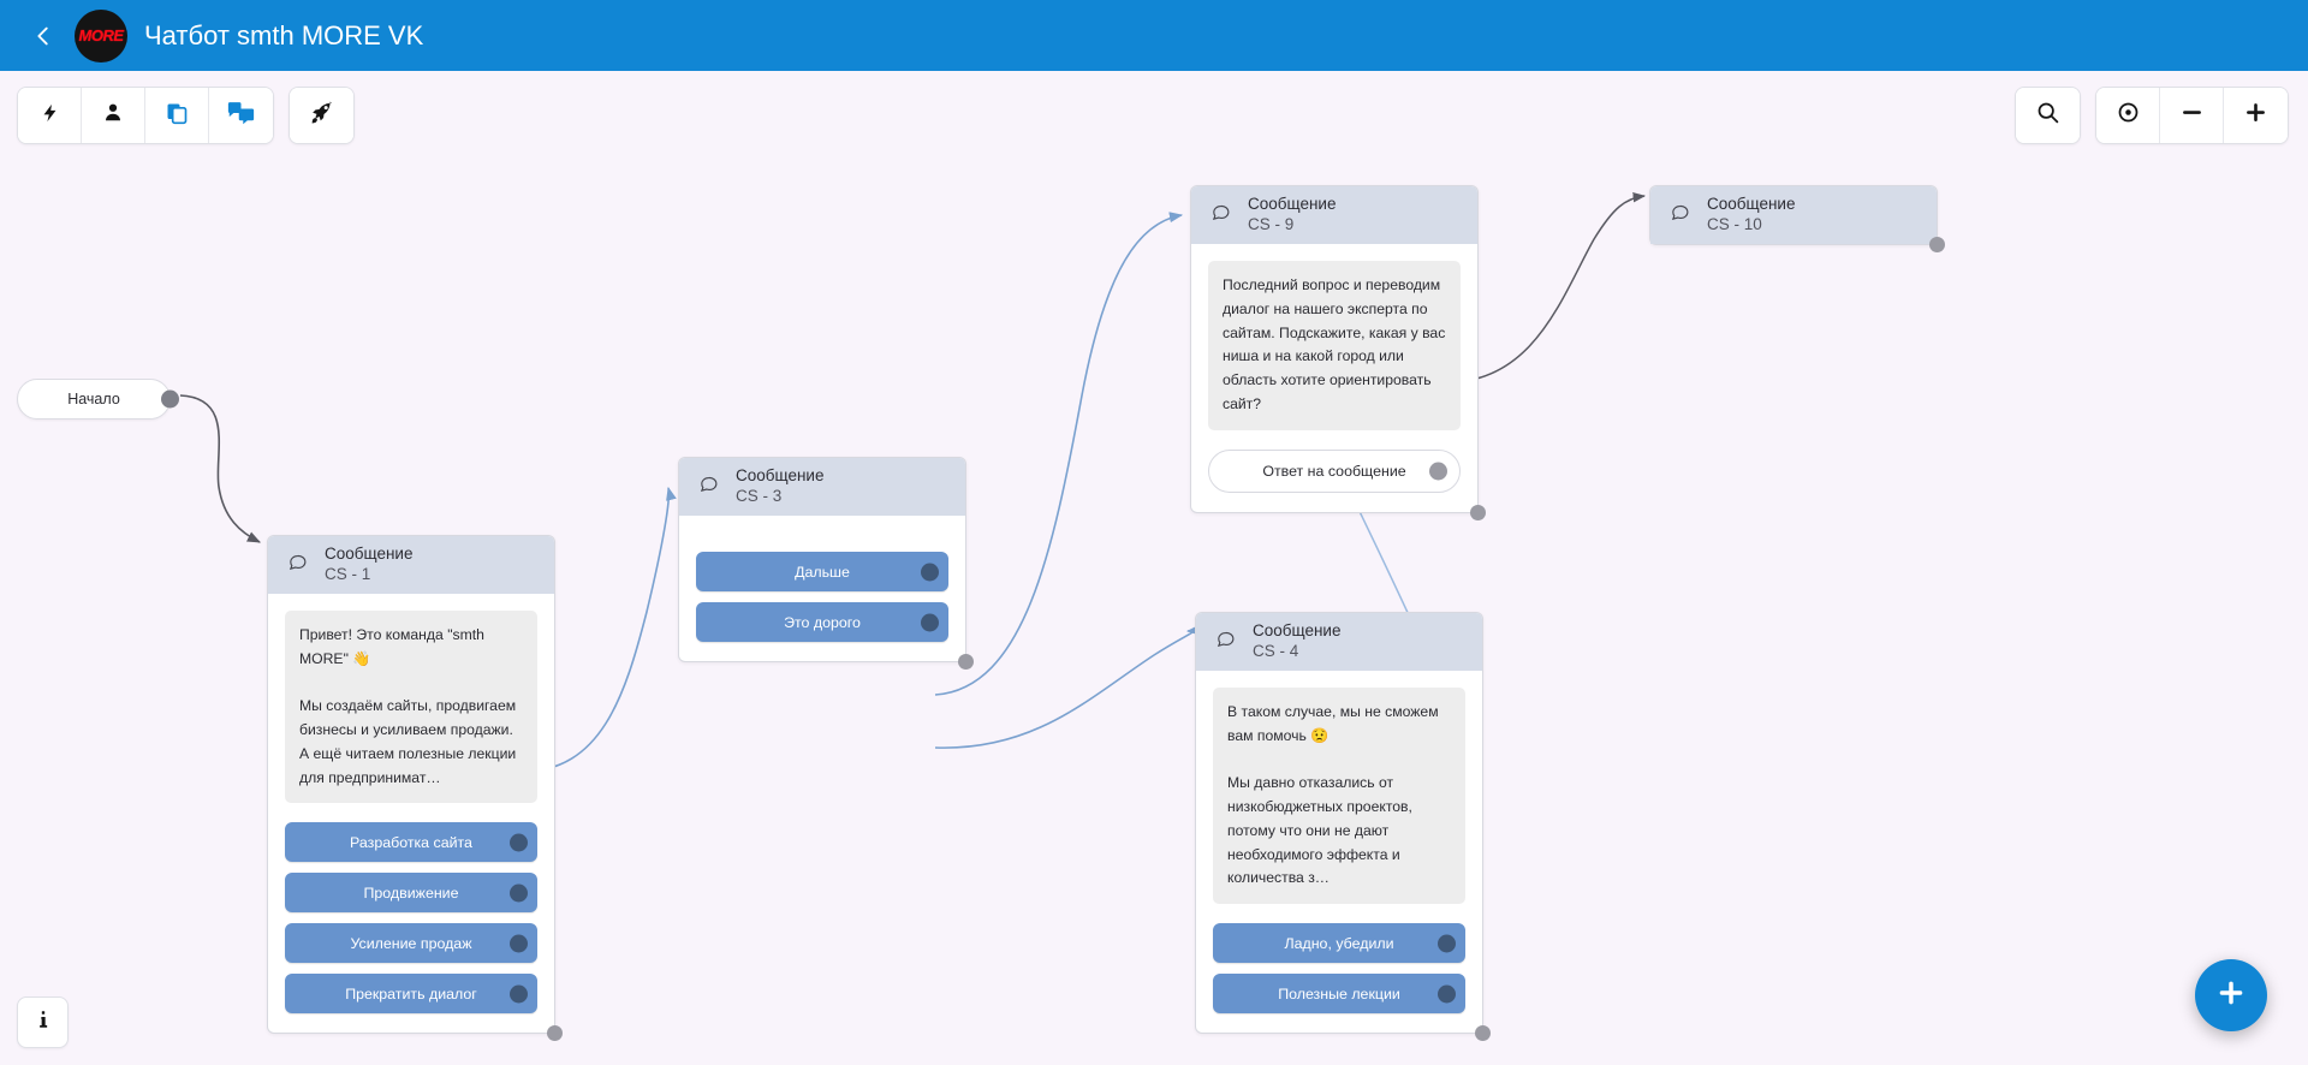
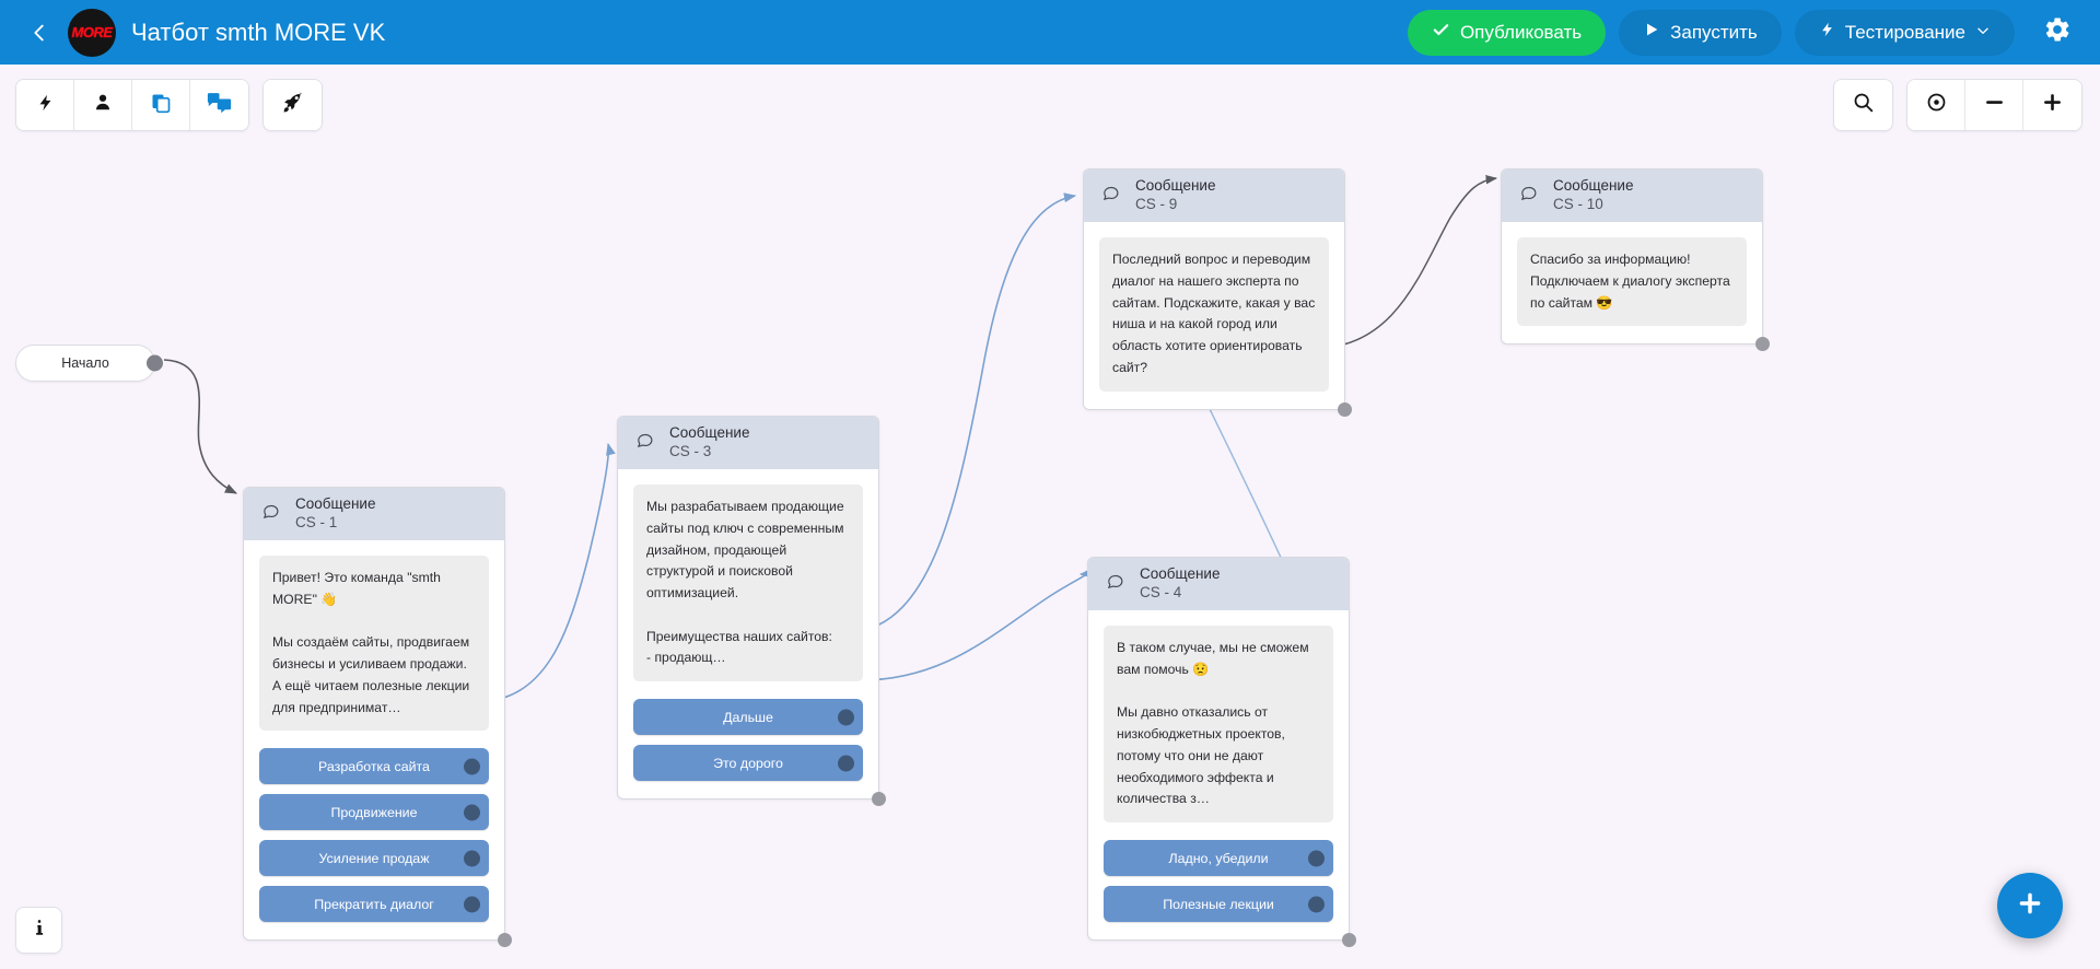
  MORE
  Чатбот smth MORE VK
+ Опубликовать
+ Запустить
+ Тестирование
  Начало
  Сообщение
  CS - 1
  Привет! Это команда "smth MORE" 👋
  Мы создаём сайты, продвигаем бизнесы и усиливаем продажи. А ещё читаем полезные лекции для предпринимат…
  Разработка сайта
  Продвижение
  Усиление продаж
  Прекратить диалог
  Сообщение
  CS - 3
+ Мы разрабатываем продающие сайты под ключ с современным дизайном, продающей структурой и поисковой оптимизацией.
+ Преимущества наших сайтов:
+ - продающ…
  Дальше
  Это дорого
  Сообщение
  CS - 9
  Последний вопрос и переводим диалог на нашего эксперта по сайтам. Подскажите, какая у вас ниша и на какой город или область хотите ориентировать сайт?
- Ответ на сообщение
  Сообщение
  CS - 10
+ Спасибо за информацию! Подключаем к диалогу эксперта по сайтам 😎
  Сообщение
  CS - 4
  В таком случае, мы не сможем вам помочь 😟
  Мы давно отказались от низкобюджетных проектов, потому что они не дают необходимого эффекта и количества з…
  Ладно, убедили
  Полезные лекции
